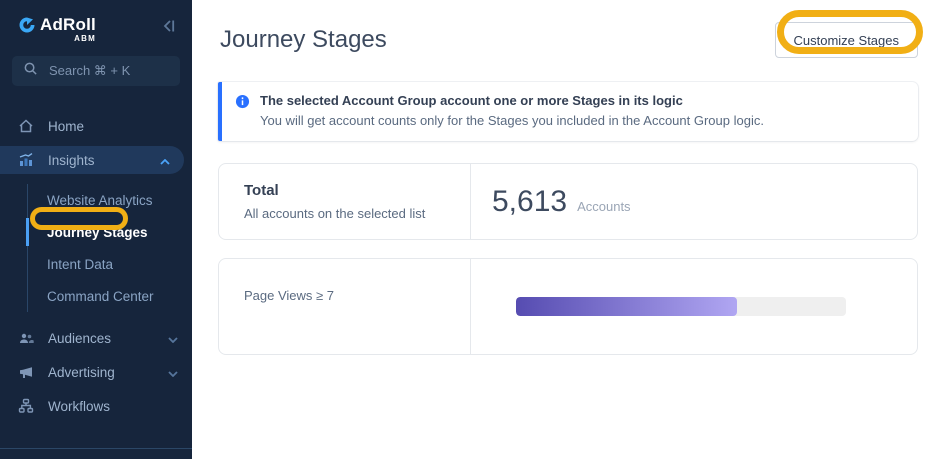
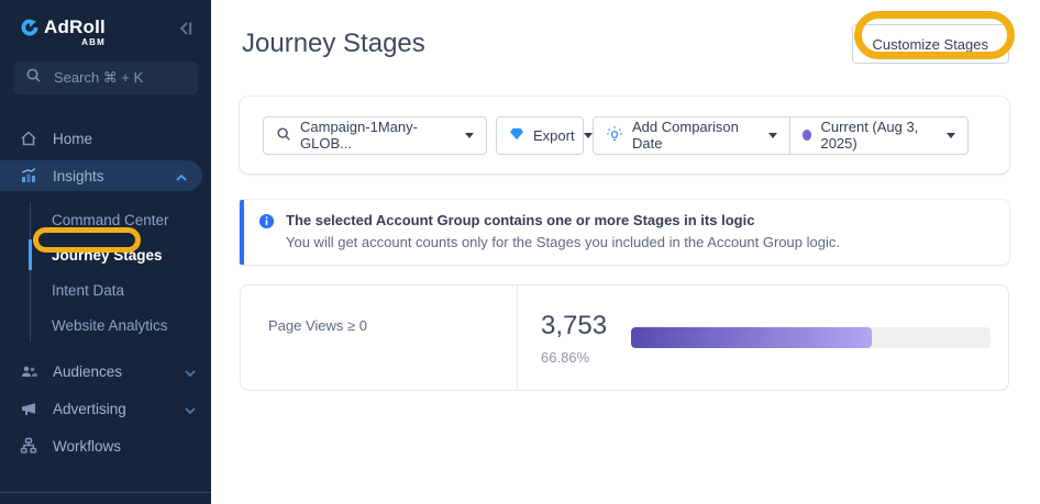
  AdRoll
  ABM
  Search ⌘ + K
  Home
  Insights
- Website Analytics
+ Command Center
  Journey Stages
  Intent Data
- Command Center
+ Website Analytics
  Audiences
  Advertising
  Workflows
  Journey Stages
  Customize Stages
+ Campaign-1Many-GLOB...
+ Export
+ Add Comparison Date
+ Current (Aug 3, 2025)
- The selected Account Group account one or more Stages in its logic
+ The selected Account Group contains one or more Stages in its logic
  You will get account counts only for the Stages you included in the Account Group logic.
- Total
- All accounts on the selected list
- 5,613
- Accounts
- Page Views ≥ 7
+ Page Views ≥ 0
+ 3,753
+ 66.86%
